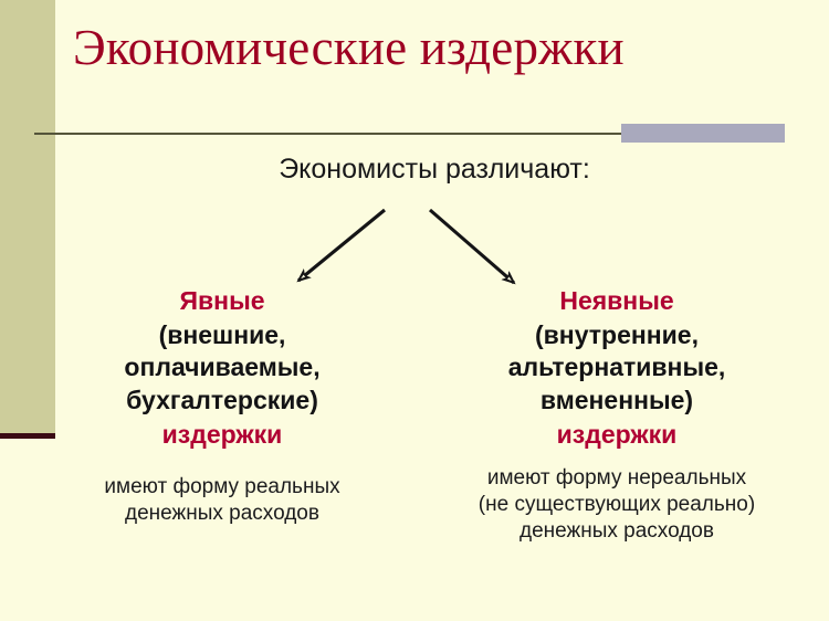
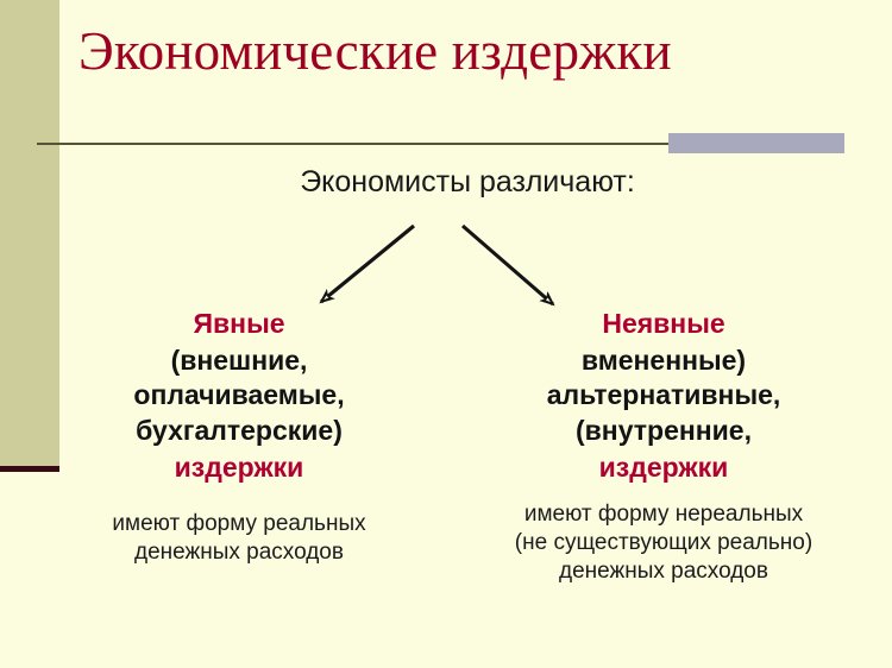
  Экономические издержки
  Экономисты различают:
  Явные
  (внешние,
  оплачиваемые,
  бухгалтерские)
  издержки
  имеют форму реальных
  денежных расходов
  Неявные
- (внутренние,
+ вмененные)
  альтернативные,
- вмененные)
+ (внутренние,
  издержки
  имеют форму нереальных
  (не существующих реально)
  денежных расходов
